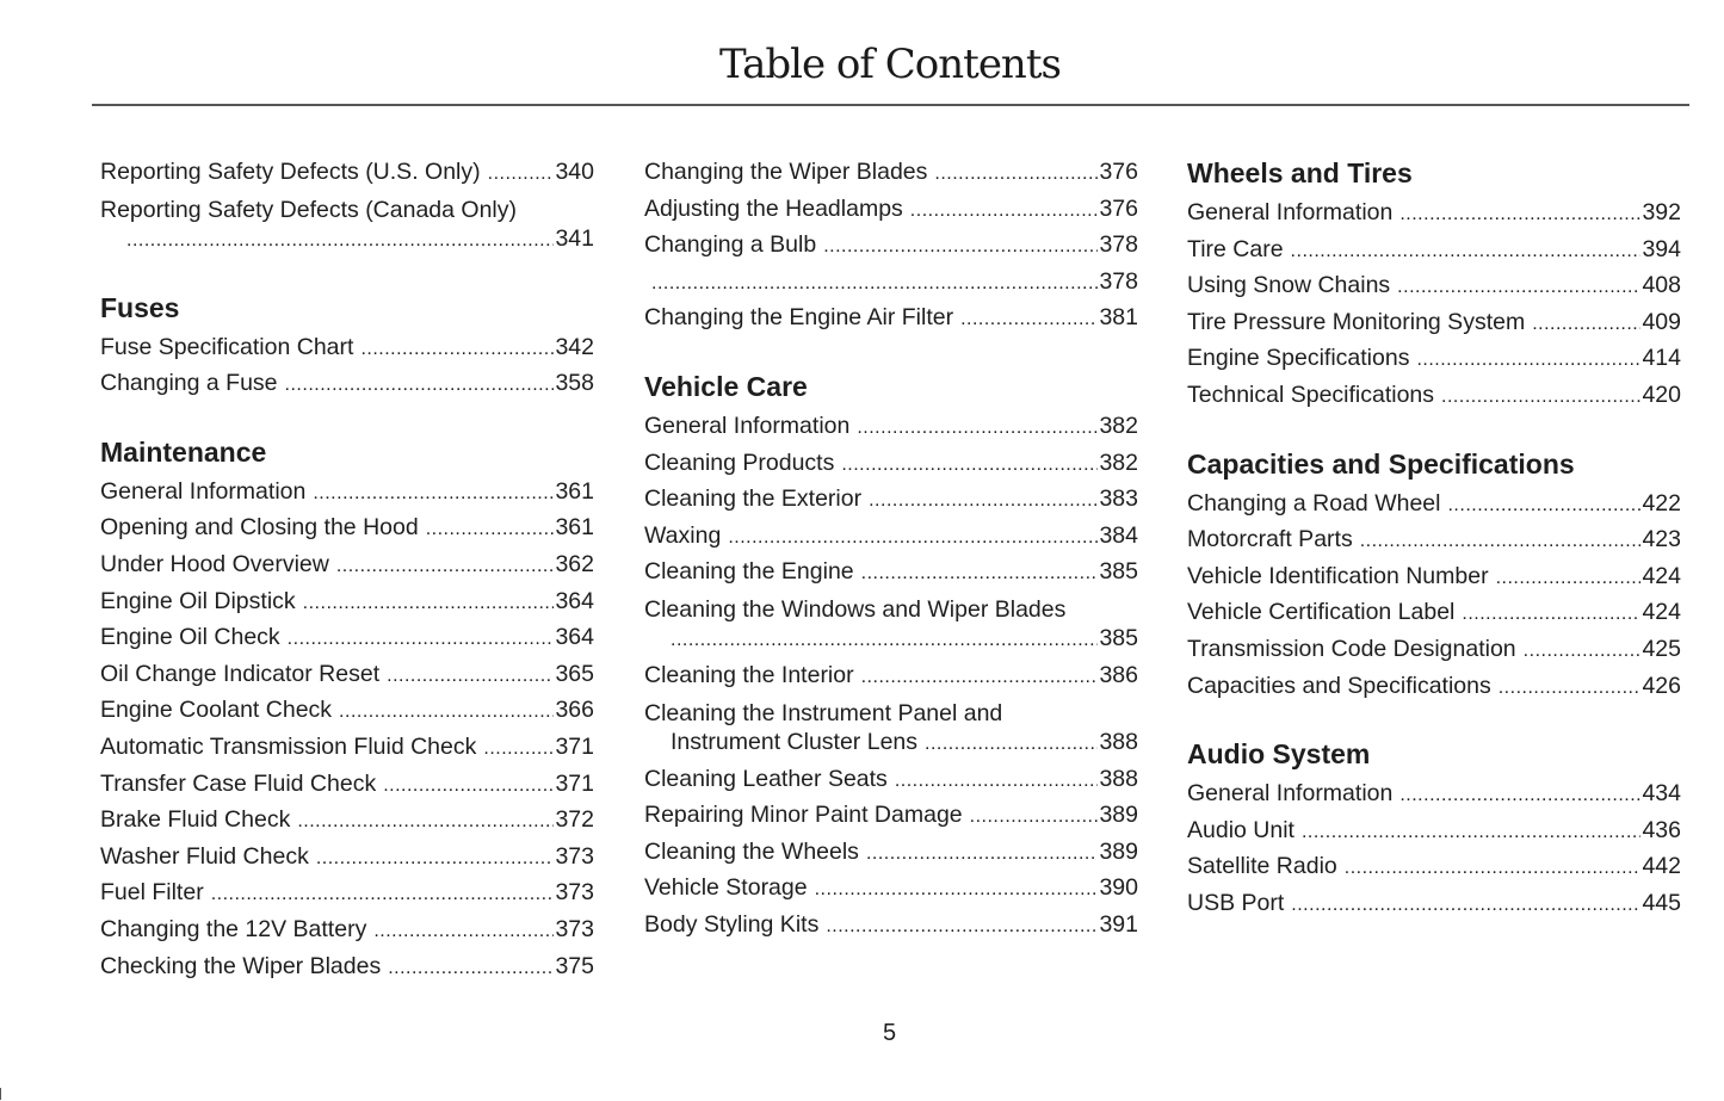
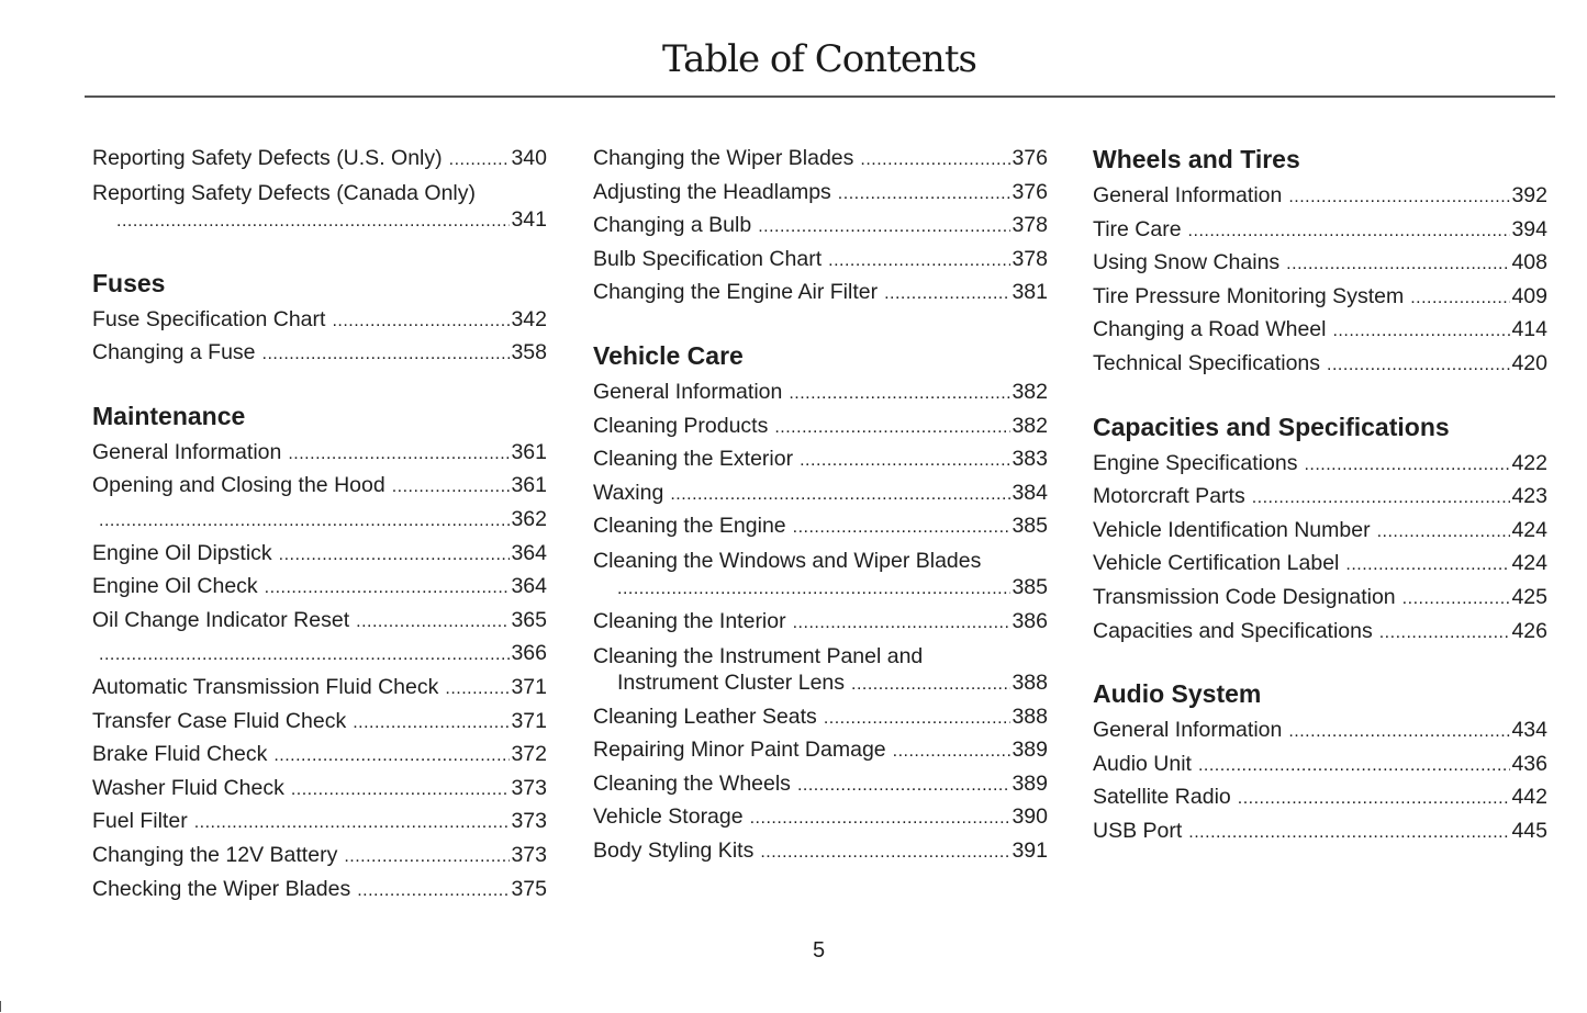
  Table of Contents
  Reporting Safety Defects (U.S. Only)
  340
  Reporting Safety Defects (Canada Only)
  341
  Fuses
  Fuse Specification Chart
  342
  Changing a Fuse
  358
  Maintenance
  General Information
  361
  Opening and Closing the Hood
  361
- Under Hood Overview
  362
  Engine Oil Dipstick
  364
  Engine Oil Check
  364
  Oil Change Indicator Reset
  365
- Engine Coolant Check
  366
  Automatic Transmission Fluid Check
  371
  Transfer Case Fluid Check
  371
  Brake Fluid Check
  372
  Washer Fluid Check
  373
  Fuel Filter
  373
  Changing the 12V Battery
  373
  Checking the Wiper Blades
  375
  Changing the Wiper Blades
  376
  Adjusting the Headlamps
  376
  Changing a Bulb
  378
+ Bulb Specification Chart
  378
  Changing the Engine Air Filter
  381
  Vehicle Care
  General Information
  382
  Cleaning Products
  382
  Cleaning the Exterior
  383
  Waxing
  384
  Cleaning the Engine
  385
  Cleaning the Windows and Wiper Blades
  385
  Cleaning the Interior
  386
  Cleaning the Instrument Panel and
  Instrument Cluster Lens
  388
  Cleaning Leather Seats
  388
  Repairing Minor Paint Damage
  389
  Cleaning the Wheels
  389
  Vehicle Storage
  390
  Body Styling Kits
  391
  Wheels and Tires
  General Information
  392
  Tire Care
  394
  Using Snow Chains
  408
  Tire Pressure Monitoring System
  409
- Engine Specifications
+ Changing a Road Wheel
  414
  Technical Specifications
  420
  Capacities and Specifications
- Changing a Road Wheel
+ Engine Specifications
  422
  Motorcraft Parts
  423
  Vehicle Identification Number
  424
  Vehicle Certification Label
  424
  Transmission Code Designation
  425
  Capacities and Specifications
  426
  Audio System
  General Information
  434
  Audio Unit
  436
  Satellite Radio
  442
  USB Port
  445
  5
